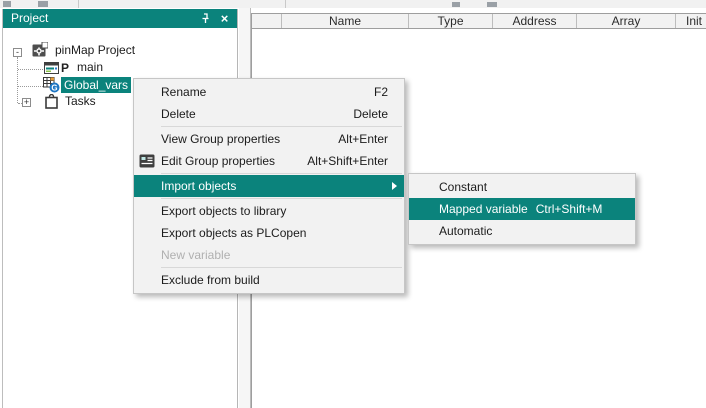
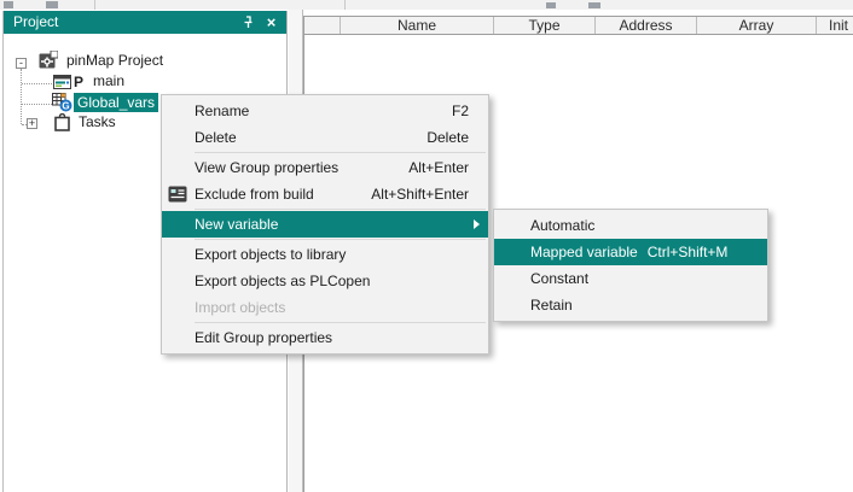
  Project
  ×
  -
  pinMap Project
  P
  main
  G
  Global_vars
  +
  Tasks
  Name
  Type
  Address
  Array
  Init
  Rename
  F2
  Delete
  Delete
  View Group properties
  Alt+Enter
- Edit Group properties
+ Exclude from build
  Alt+Shift+Enter
- Import objects
+ New variable
  Export objects to library
  Export objects as PLCopen
- New variable
+ Import objects
- Exclude from build
+ Edit Group properties
- Constant
+ Automatic
  Mapped variable
  Ctrl+Shift+M
- Automatic
+ Constant
+ Retain
